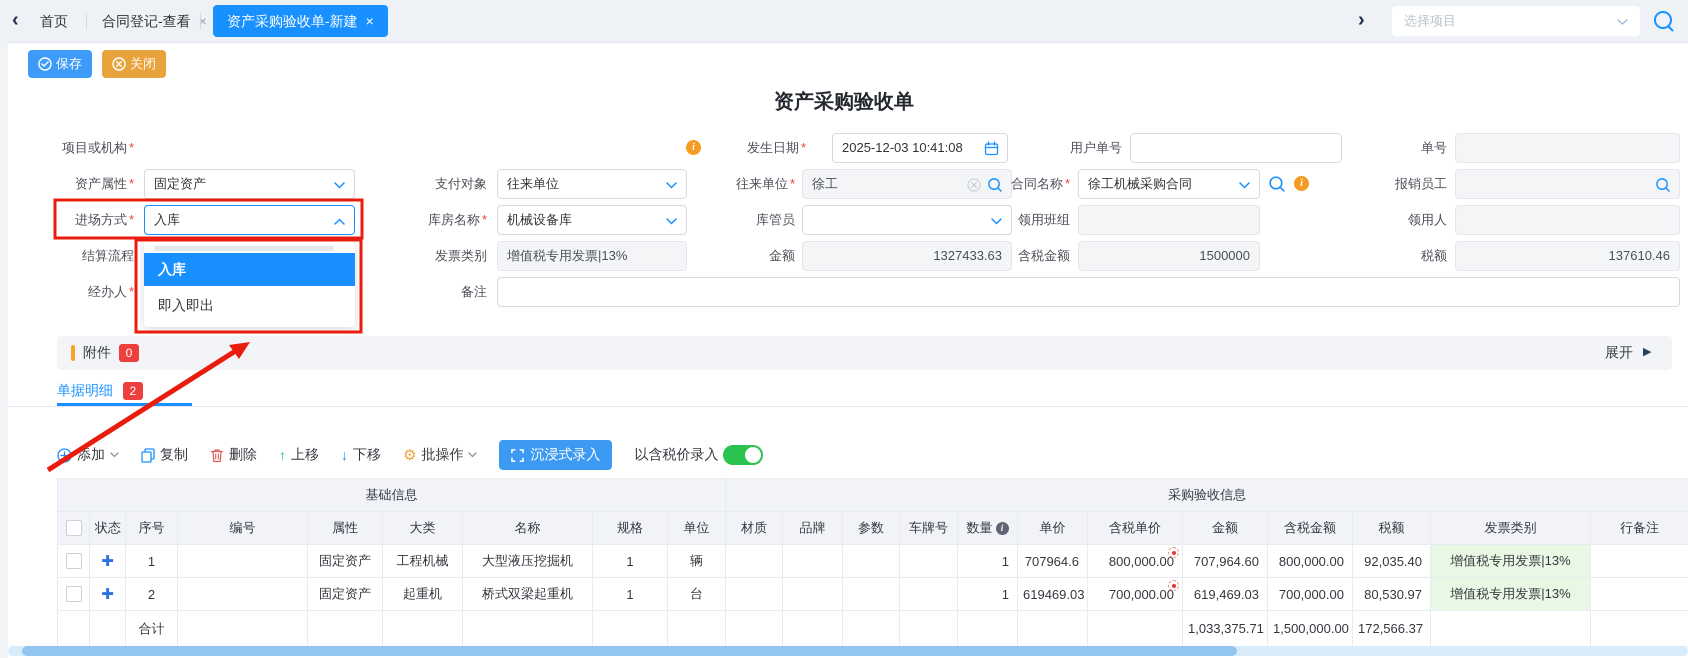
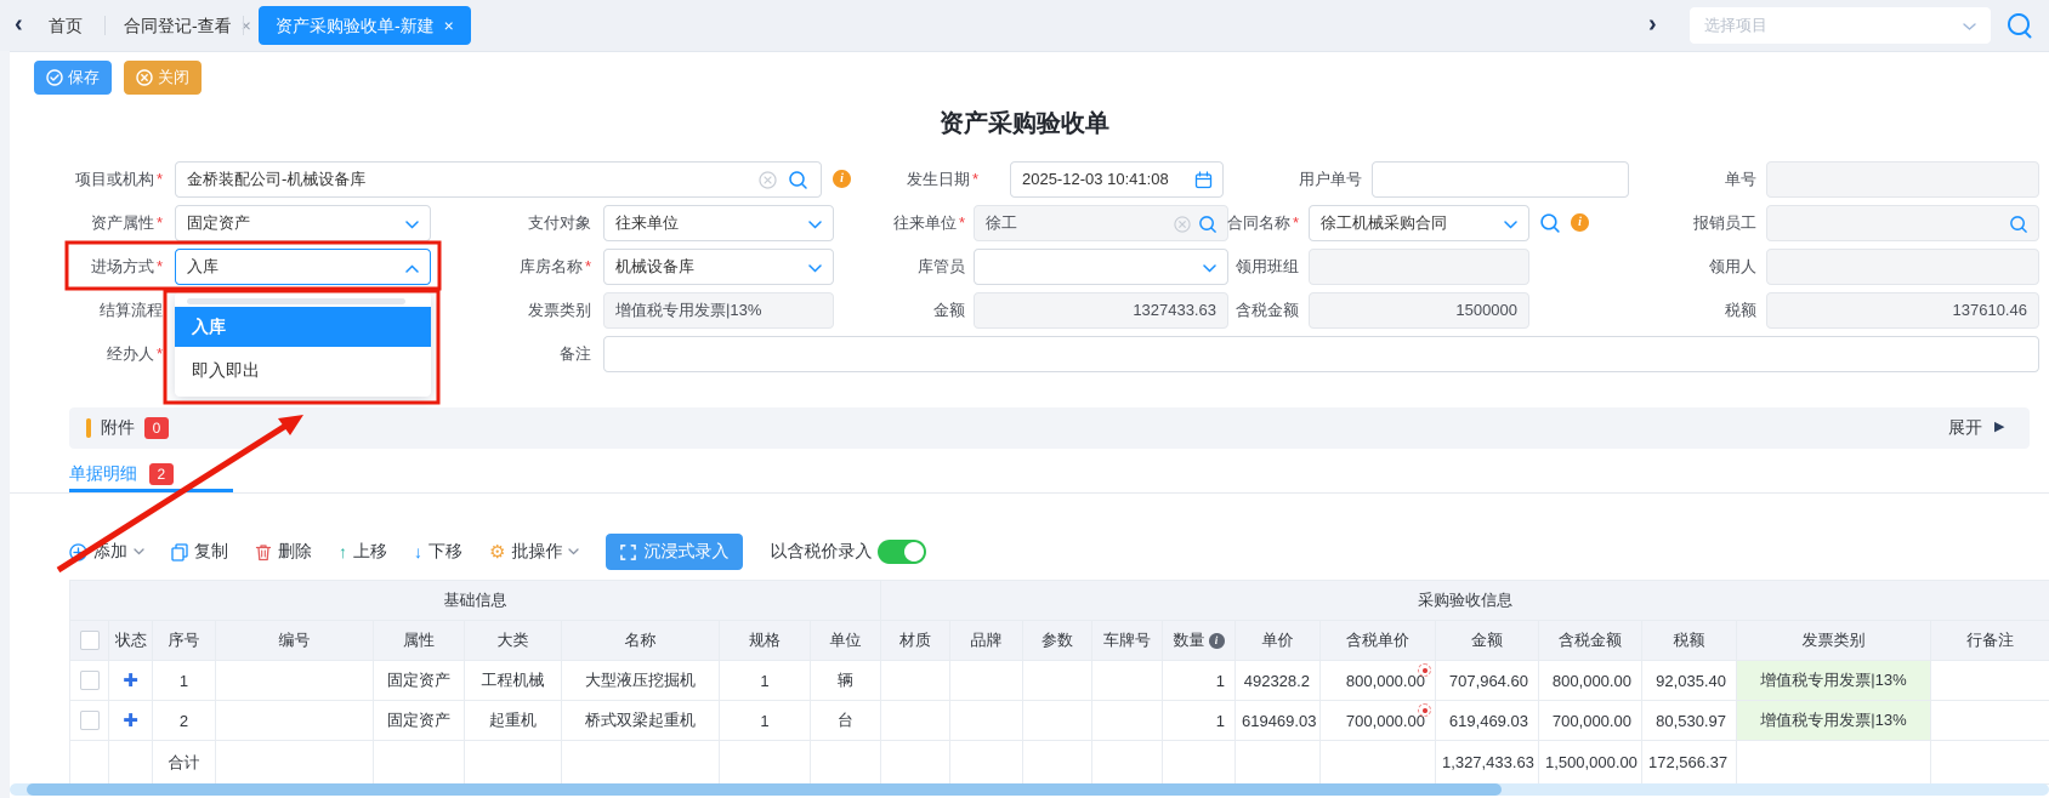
  ‹
  首页
  合同登记-查看 ×
  资产采购验收单-新建 ×
  ›
  选择项目
  保存
  关闭
  资产采购验收单
  项目或机构 *
+ 金桥装配公司-机械设备库
  i
  发生日期 *
  2025-12-03 10:41:08
  用户单号
  单号
  资产属性 *
  固定资产
  支付对象
  往来单位
  往来单位 *
  徐工
  合同名称 *
  徐工机械采购合同
  i
  报销员工
  进场方式 *
  入库
  库房名称 *
  机械设备库
  库管员
  领用班组
  领用人
  结算流程
  发票类别
  增值税专用发票|13%
  金额
  1327433.63
  含税金额
  1500000
  税额
  137610.46
  经办人 *
  备注
  入库
  即入即出
  附件
  0
  展开
  ▶
  单据明细 2
  添加
  复制
  删除
  ↑
  上移
  ↓
  下移
  ⚙
  批操作
  沉浸式录入
  以含税价录入
  基础信息	采购验收信息
  	状态	序号	编号	属性	大类	名称	规格	单位	材质	品牌	参数	车牌号	数量 i	单价	含税单价	金额	含税金额	税额	发票类别	行备注
- 	✚	1		固定资产	工程机械	大型液压挖掘机	1	辆					1	707964.6	800,000.00	707,964.60	800,000.00	92,035.40	增值税专用发票|13%
+ 	✚	1		固定资产	工程机械	大型液压挖掘机	1	辆					1	492328.2	800,000.00	707,964.60	800,000.00	92,035.40	增值税专用发票|13%
  	✚	2		固定资产	起重机	桥式双梁起重机	1	台					1	619469.03	700,000.00	619,469.03	700,000.00	80,530.97	增值税专用发票|13%
- 		合计														1,033,375.71	1,500,000.00	172,566.37
+ 		合计														1,327,433.63	1,500,000.00	172,566.37
